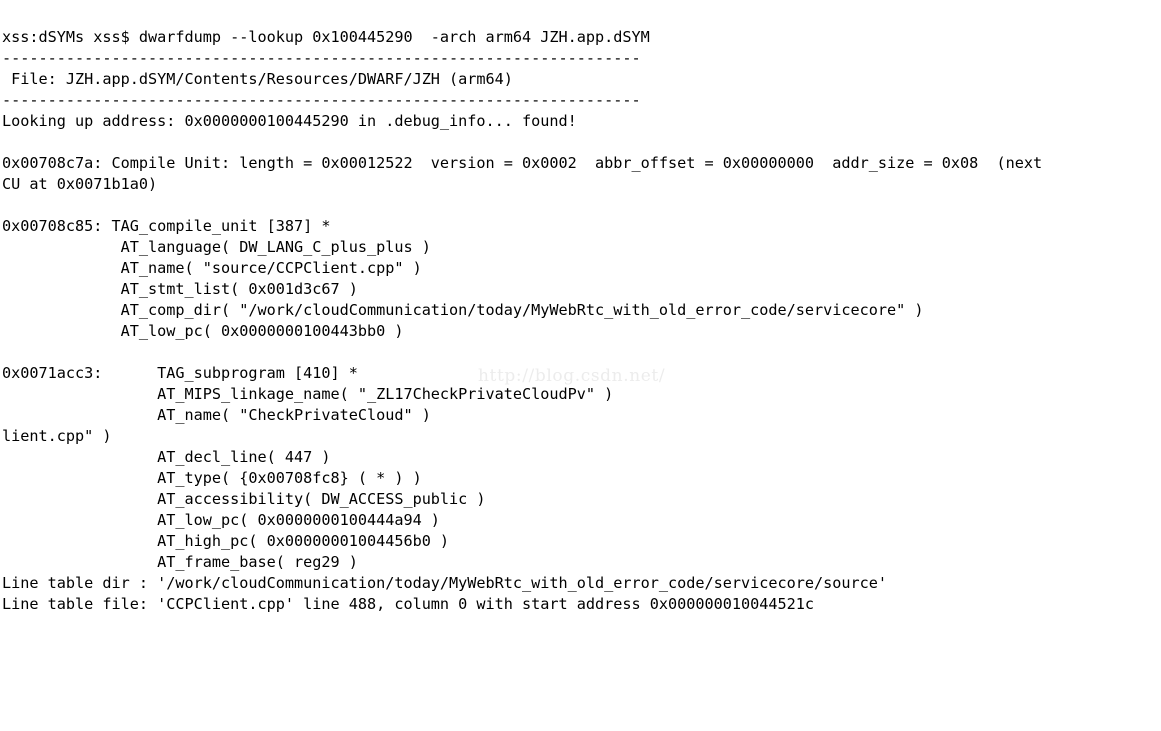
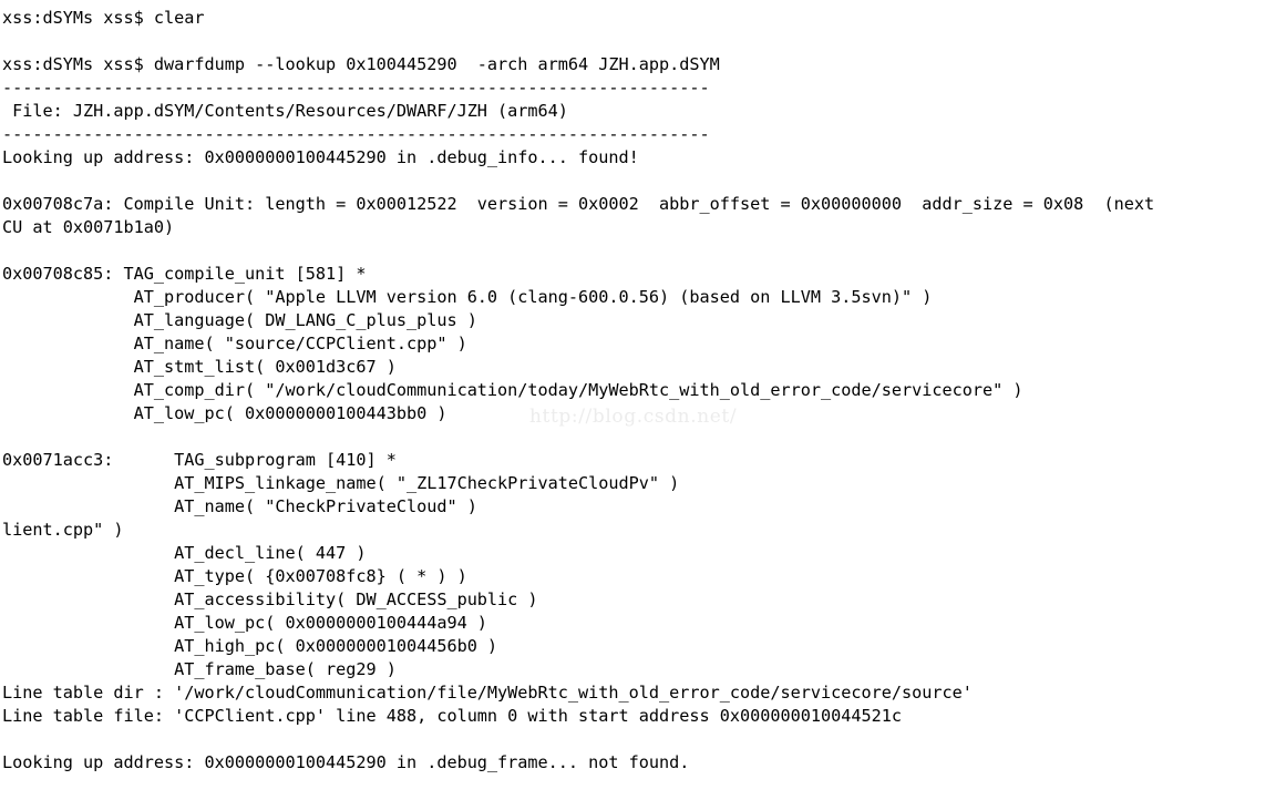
+ xss:dSYMs xss$ clear
  xss:dSYMs xss$ dwarfdump --lookup 0x100445290 -arch arm64 JZH.app.dSYM
  ----------------------------------------------------------------------
  File: JZH.app.dSYM/Contents/Resources/DWARF/JZH (arm64)
  ----------------------------------------------------------------------
  Looking up address: 0x0000000100445290 in .debug_info... found!
  0x00708c7a: Compile Unit: length = 0x00012522 version = 0x0002 abbr_offset = 0x00000000 addr_size = 0x08 (next
  CU at 0x0071b1a0)
- 0x00708c85: TAG_compile_unit [387] *
+ 0x00708c85: TAG_compile_unit [581] *
+ AT_producer( "Apple LLVM version 6.0 (clang-600.0.56) (based on LLVM 3.5svn)" )
  AT_language( DW_LANG_C_plus_plus )
  AT_name( "source/CCPClient.cpp" )
  AT_stmt_list( 0x001d3c67 )
  AT_comp_dir( "/work/cloudCommunication/today/MyWebRtc_with_old_error_code/servicecore" )
  AT_low_pc( 0x0000000100443bb0 )
  0x0071acc3: TAG_subprogram [410] *
  AT_MIPS_linkage_name( "_ZL17CheckPrivateCloudPv" )
  AT_name( "CheckPrivateCloud" )
  lient.cpp" )
  AT_decl_line( 447 )
  AT_type( {0x00708fc8} ( * ) )
  AT_accessibility( DW_ACCESS_public )
  AT_low_pc( 0x0000000100444a94 )
  AT_high_pc( 0x00000001004456b0 )
  AT_frame_base( reg29 )
- Line table dir : '/work/cloudCommunication/today/MyWebRtc_with_old_error_code/servicecore/source'
+ Line table dir : '/work/cloudCommunication/file/MyWebRtc_with_old_error_code/servicecore/source'
  Line table file: 'CCPClient.cpp' line 488, column 0 with start address 0x000000010044521c
+ Looking up address: 0x0000000100445290 in .debug_frame... not found.
